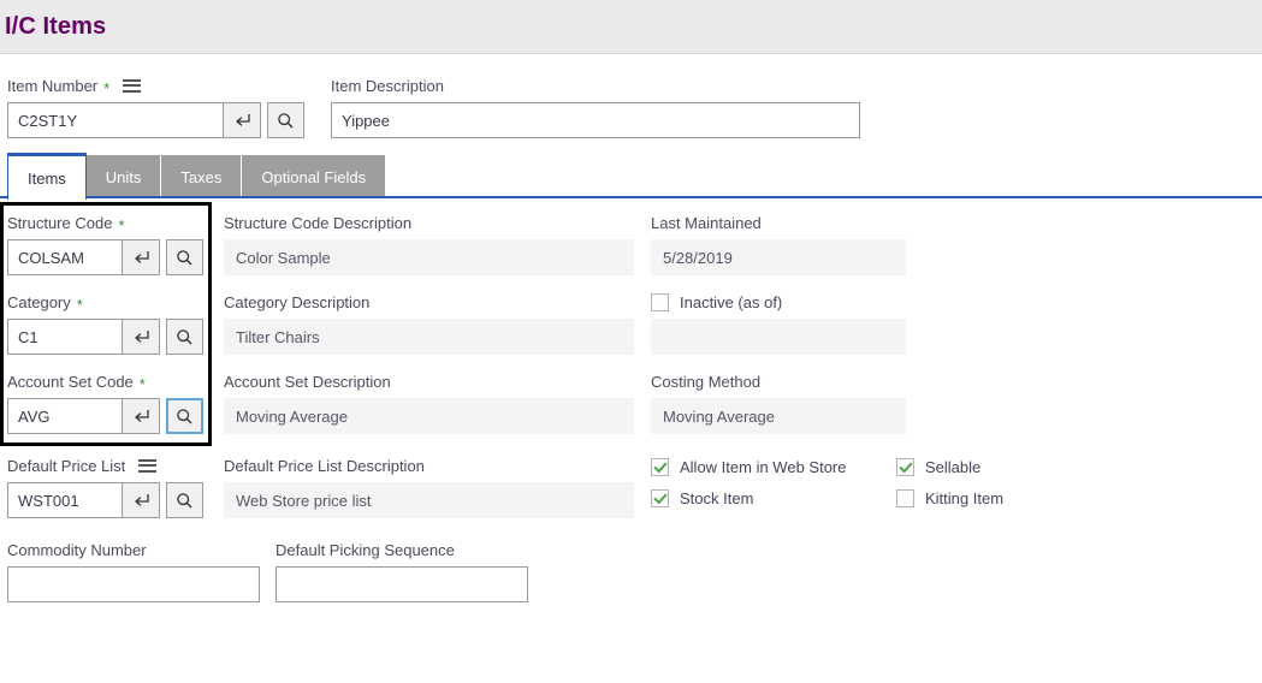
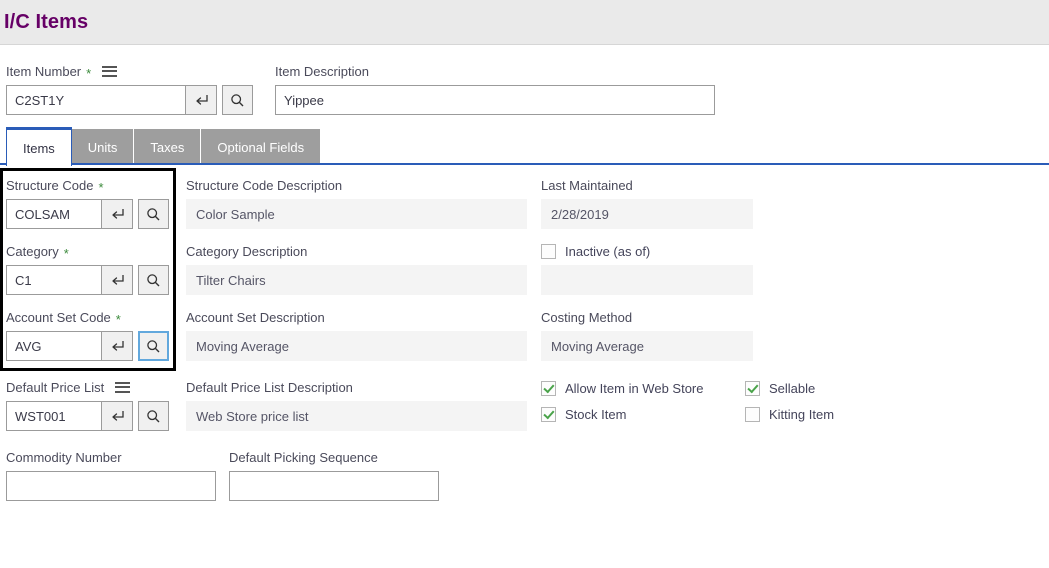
  I/C Items
  Item Number
  *
  C2ST1Y
  Item Description
  Yippee
  Items
  Units
  Taxes
  Optional Fields
  Structure Code
  *
  COLSAM
  Structure Code Description
  Color Sample
  Last Maintained
- 5/28/2019
+ 2/28/2019
  Category
  *
  C1
  Category Description
  Tilter Chairs
  Inactive (as of)
  Account Set Code
  *
  AVG
  Account Set Description
  Moving Average
  Costing Method
  Moving Average
  Default Price List
  WST001
  Default Price List Description
  Web Store price list
  Allow Item in Web Store
  Sellable
  Stock Item
  Kitting Item
  Commodity Number
  Default Picking Sequence
